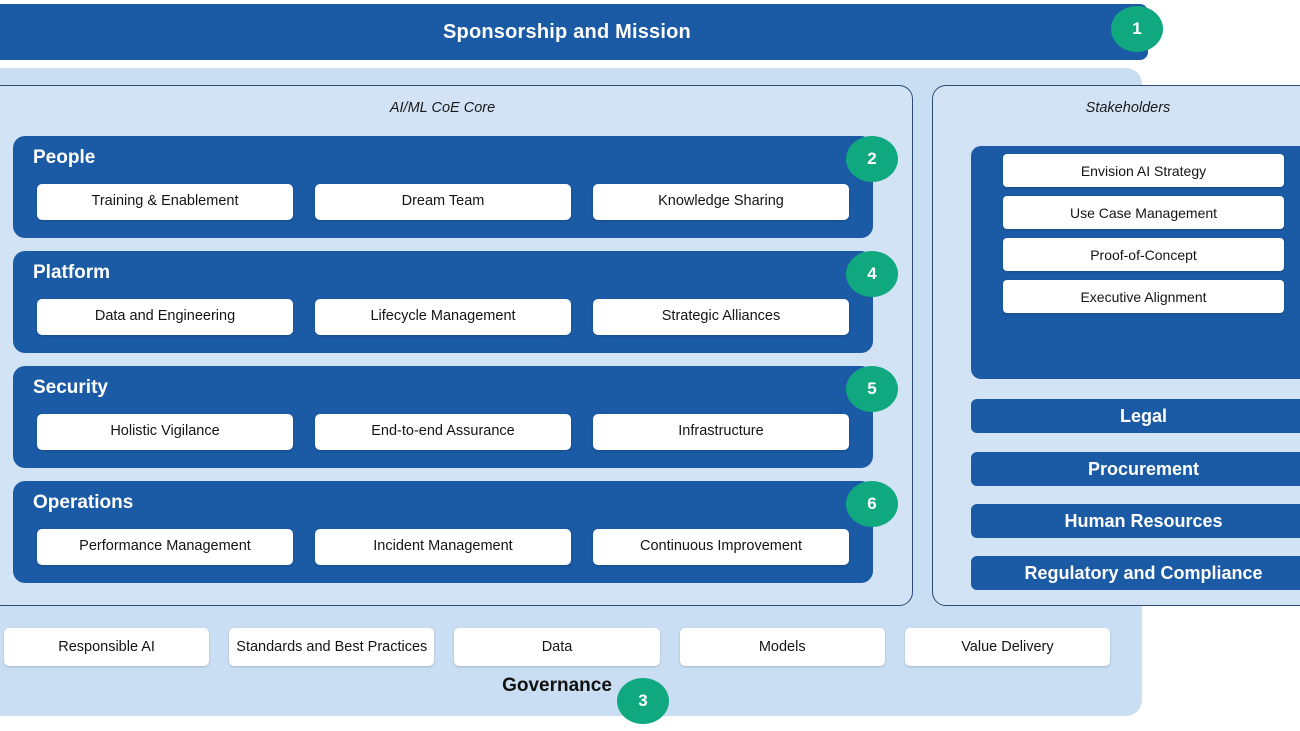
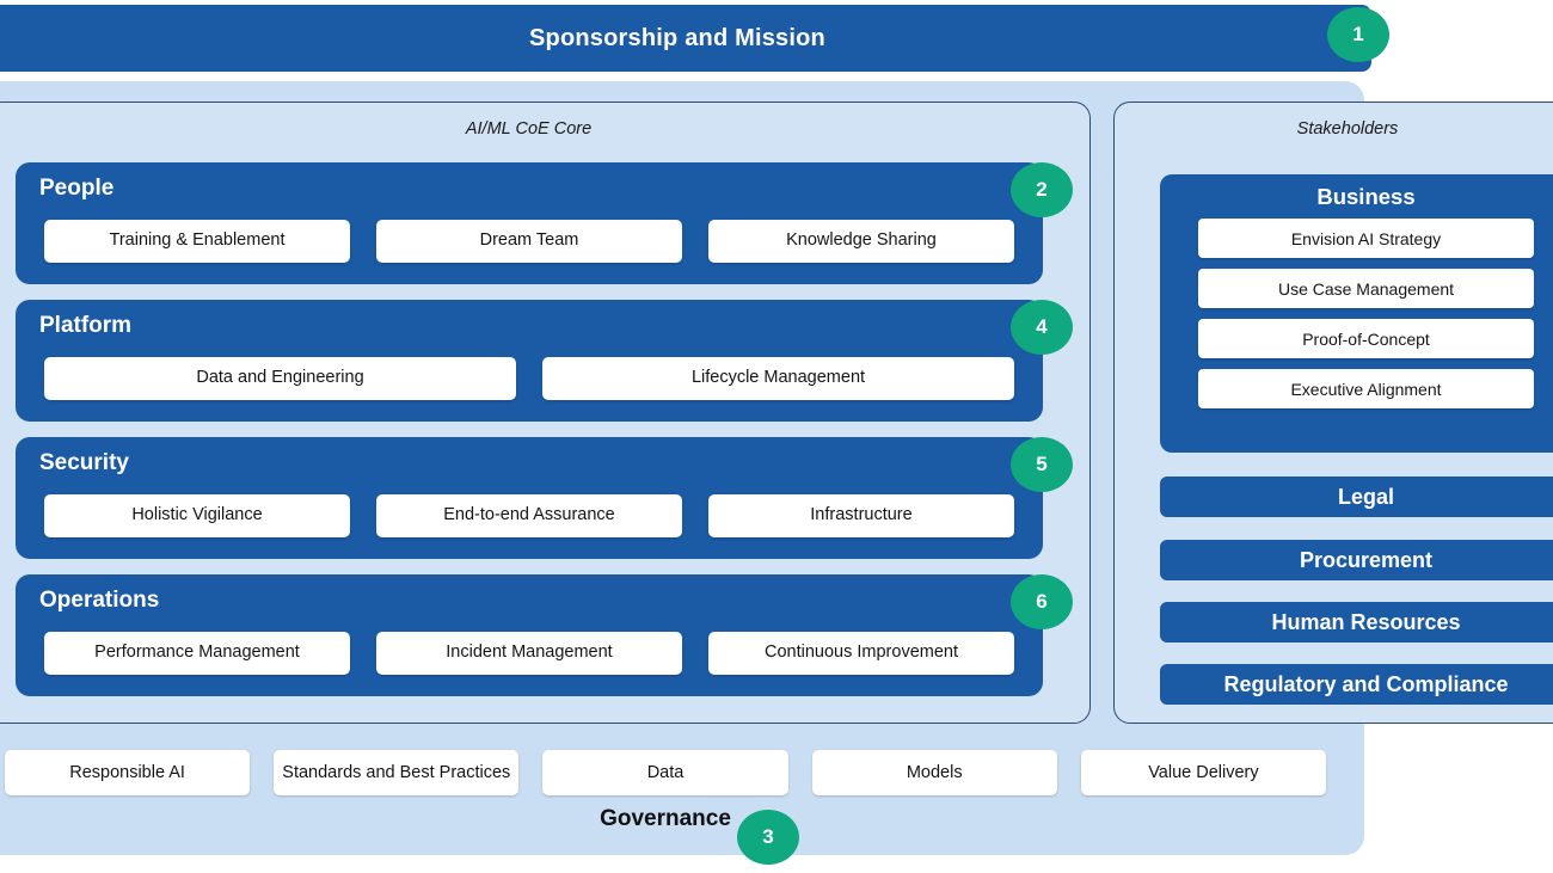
  Sponsorship and Mission
  1
  AI/ML CoE Core
  People
  Training & Enablement
  Dream Team
  Knowledge Sharing
  Platform
  Data and Engineering
  Lifecycle Management
- Strategic Alliances
  Security
  Holistic Vigilance
  End-to-end Assurance
  Infrastructure
  Operations
  Performance Management
  Incident Management
  Continuous Improvement
  2
  4
  5
  6
  Stakeholders
+ Business
  Envision AI Strategy
  Use Case Management
  Proof-of-Concept
  Executive Alignment
  Legal
  Procurement
  Human Resources
  Regulatory and Compliance
  Responsible AI
  Standards and Best Practices
  Data
  Models
  Value Delivery
  Governance
  3
